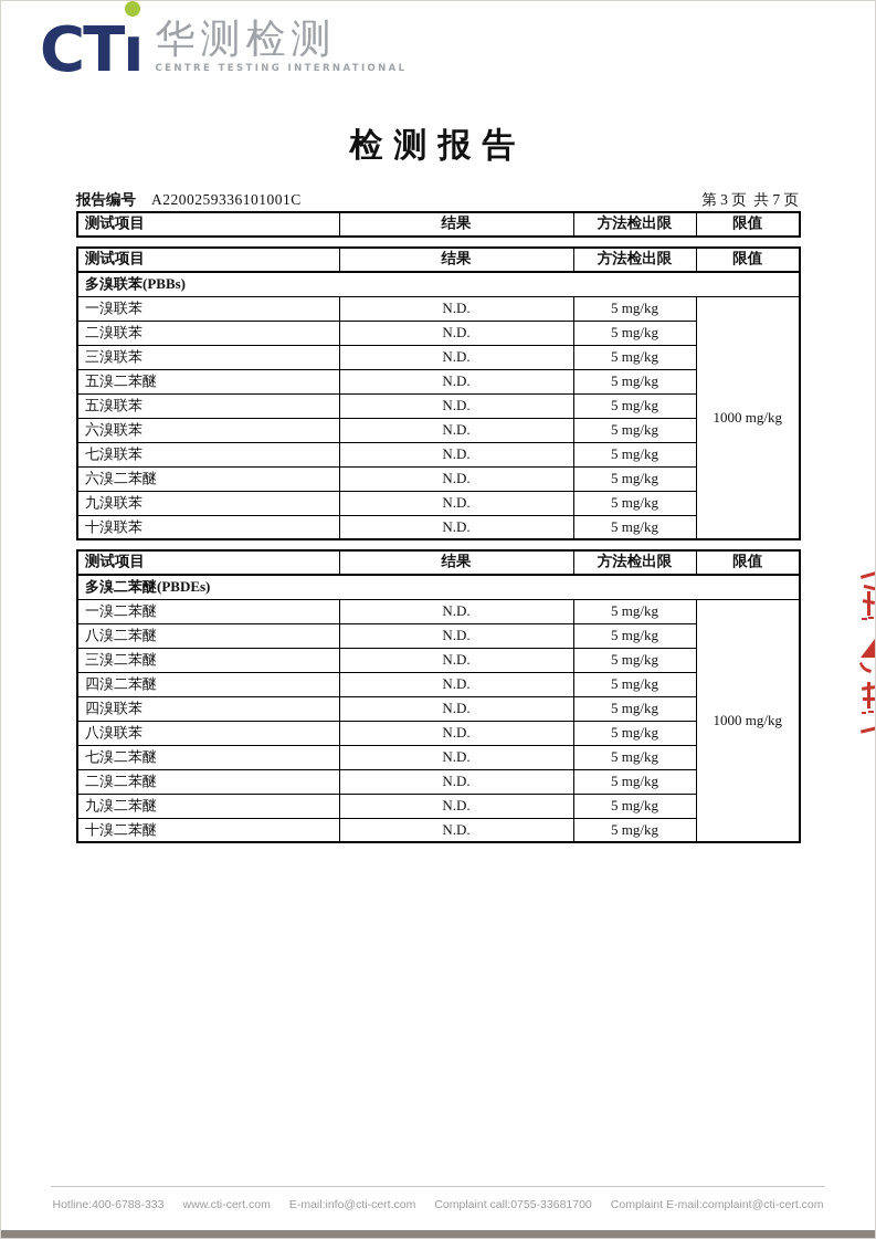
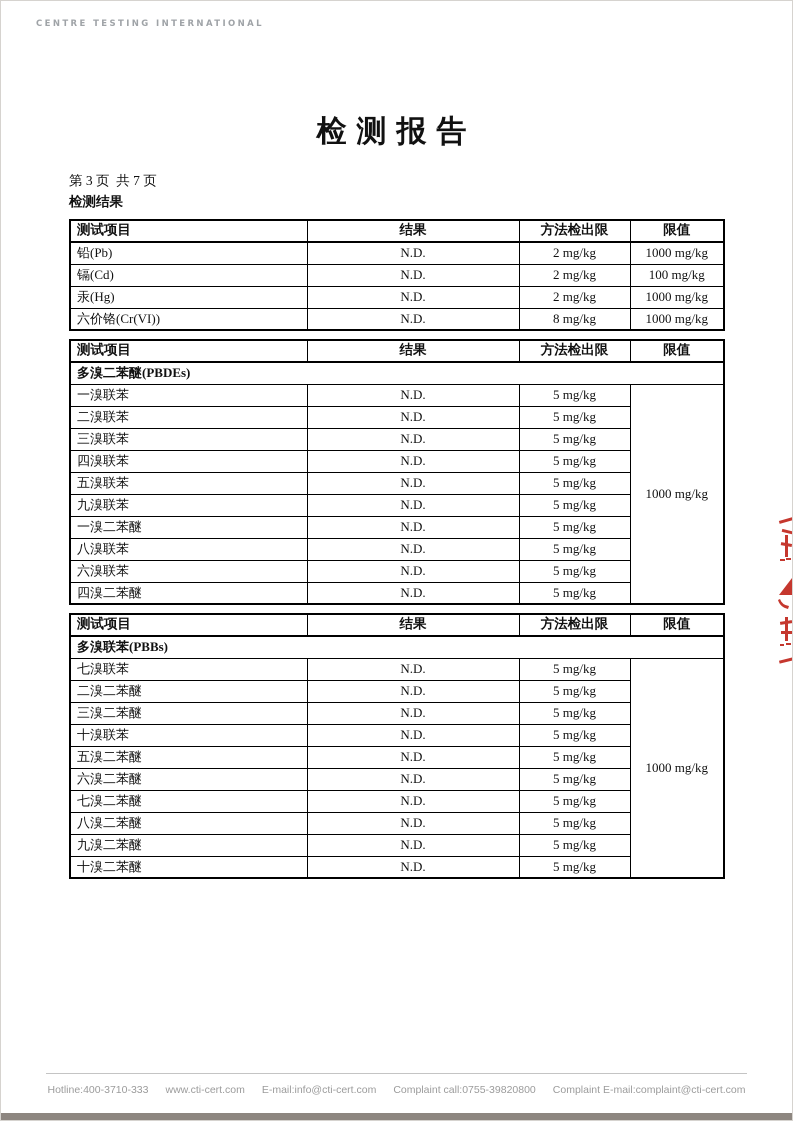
- CTı
- 华测检测
  CENTRE TESTING INTERNATIONAL
  检测报告
- 报告编号
- A2200259336101001C
  第 3 页 共 7 页
+ 检测结果
  测试项目	结果	方法检出限	限值
+ 铅(Pb)	N.D.	2 mg/kg	1000 mg/kg
+ 镉(Cd)	N.D.	2 mg/kg	100 mg/kg
+ 汞(Hg)	N.D.	2 mg/kg	1000 mg/kg
+ 六价铬(Cr(VI))	N.D.	8 mg/kg	1000 mg/kg
  测试项目	结果	方法检出限	限值
- 多溴联苯(PBBs)
+ 多溴二苯醚(PBDEs)
  一溴联苯	N.D.	5 mg/kg	1000 mg/kg
  二溴联苯	N.D.	5 mg/kg
  三溴联苯	N.D.	5 mg/kg
- 五溴二苯醚	N.D.	5 mg/kg
+ 四溴联苯	N.D.	5 mg/kg
  五溴联苯	N.D.	5 mg/kg
- 六溴联苯	N.D.	5 mg/kg
+ 九溴联苯	N.D.	5 mg/kg
- 七溴联苯	N.D.	5 mg/kg
+ 一溴二苯醚	N.D.	5 mg/kg
- 六溴二苯醚	N.D.	5 mg/kg
+ 八溴联苯	N.D.	5 mg/kg
- 九溴联苯	N.D.	5 mg/kg
+ 六溴联苯	N.D.	5 mg/kg
- 十溴联苯	N.D.	5 mg/kg
+ 四溴二苯醚	N.D.	5 mg/kg
  测试项目	结果	方法检出限	限值
- 多溴二苯醚(PBDEs)
+ 多溴联苯(PBBs)
- 一溴二苯醚	N.D.	5 mg/kg	1000 mg/kg
+ 七溴联苯	N.D.	5 mg/kg	1000 mg/kg
- 八溴二苯醚	N.D.	5 mg/kg
+ 二溴二苯醚	N.D.	5 mg/kg
  三溴二苯醚	N.D.	5 mg/kg
- 四溴二苯醚	N.D.	5 mg/kg
+ 十溴联苯	N.D.	5 mg/kg
- 四溴联苯	N.D.	5 mg/kg
+ 五溴二苯醚	N.D.	5 mg/kg
- 八溴联苯	N.D.	5 mg/kg
+ 六溴二苯醚	N.D.	5 mg/kg
  七溴二苯醚	N.D.	5 mg/kg
- 二溴二苯醚	N.D.	5 mg/kg
+ 八溴二苯醚	N.D.	5 mg/kg
  九溴二苯醚	N.D.	5 mg/kg
  十溴二苯醚	N.D.	5 mg/kg
- Hotline:400-6788-333
+ Hotline:400-3710-333
  www.cti-cert.com
  E-mail:info@cti-cert.com
- Complaint call:0755-33681700
+ Complaint call:0755-39820800
  Complaint E-mail:complaint@cti-cert.com
